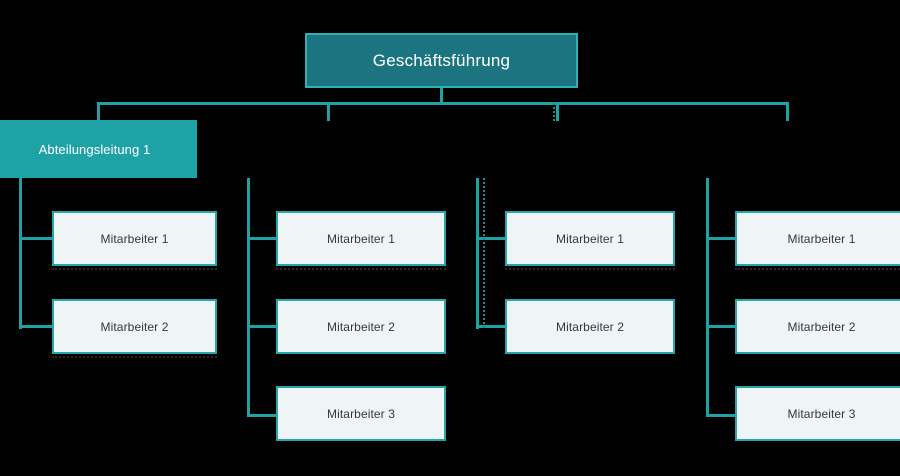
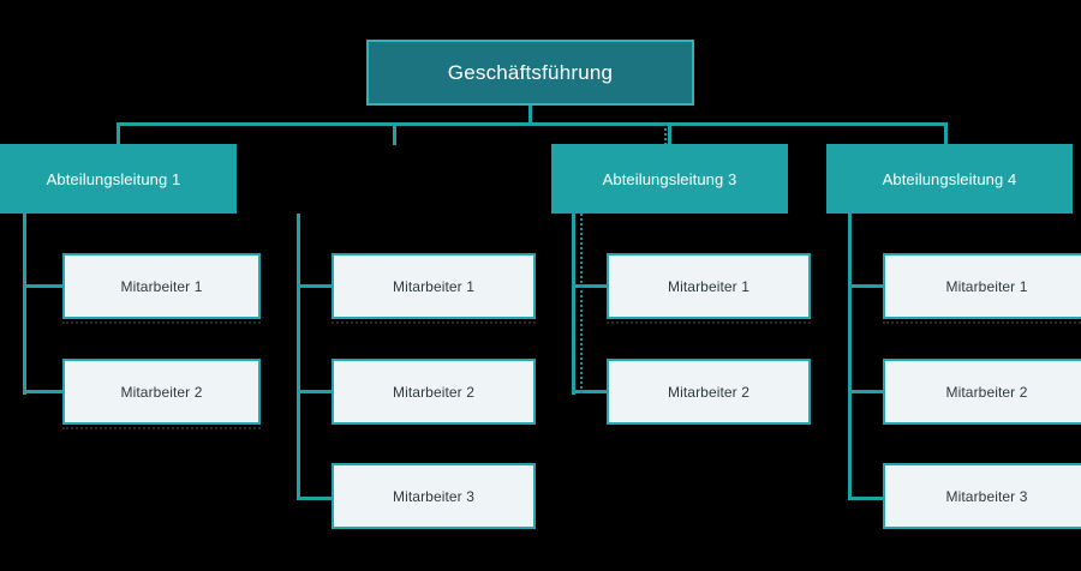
  Geschäftsführung
  Abteilungsleitung 1
+ Abteilungsleitung 3
+ Abteilungsleitung 4
  Mitarbeiter 1
  Mitarbeiter 2
  Mitarbeiter 1
  Mitarbeiter 2
  Mitarbeiter 3
  Mitarbeiter 1
  Mitarbeiter 2
  Mitarbeiter 1
  Mitarbeiter 2
  Mitarbeiter 3
